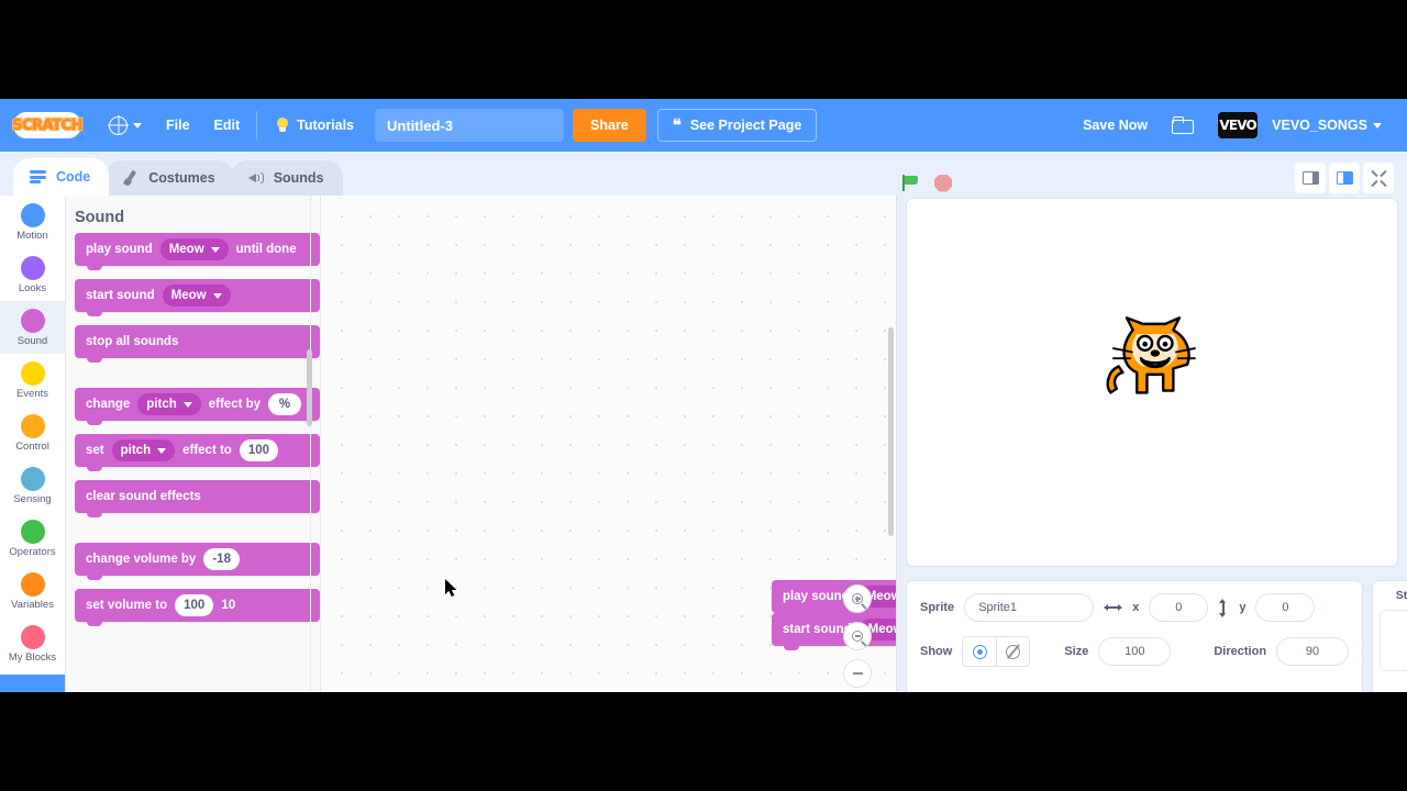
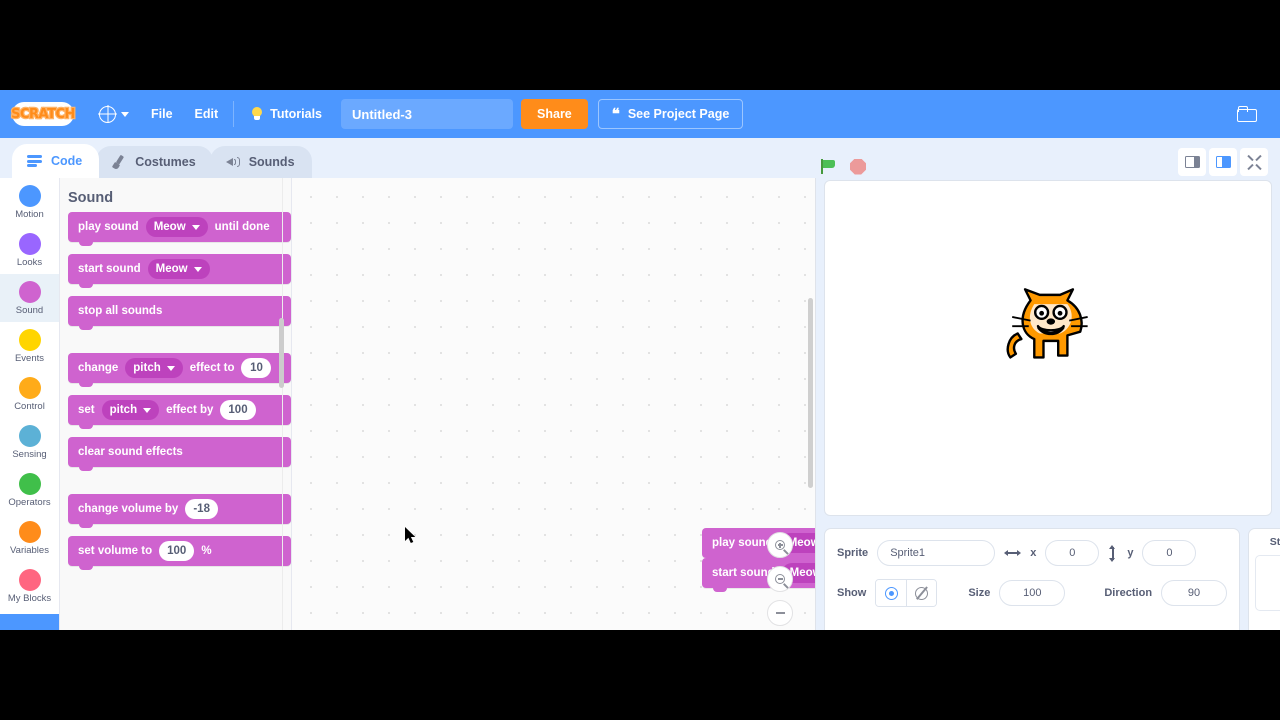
  SCRATCH
  File
  Edit
  Tutorials
  Untitled-3
  Share
  ❝
  See Project Page
- Save Now
- VEVO
- VEVO_SONGS
  Code
  Costumes
  Sounds
  Motion
  Looks
  Sound
  Events
  Control
  Sensing
  Operators
  Variables
  My Blocks
  Sound
  play sound
  Meow
  until done
  start sound
  Meow
  stop all sounds
  change
  pitch
- effect by
+ effect to
- %
+ 10
  set
  pitch
- effect to
+ effect by
  100
  clear sound effects
  change volume by
  -18
  set volume to
  100
- 10
+ %
  play soun
  start soun
  Meo
  Sprite
  Sprite1
  x
  0
  y
  0
  Show
  Size
  100
  Direction
  90
